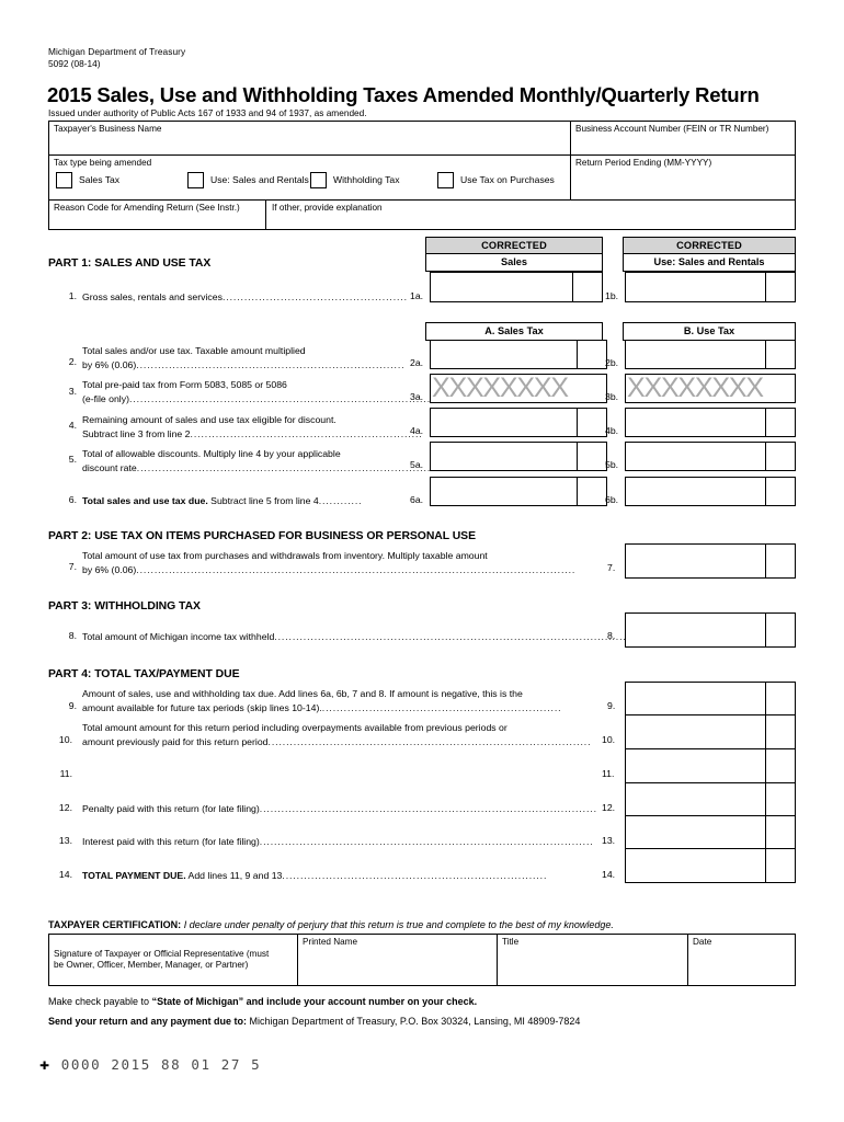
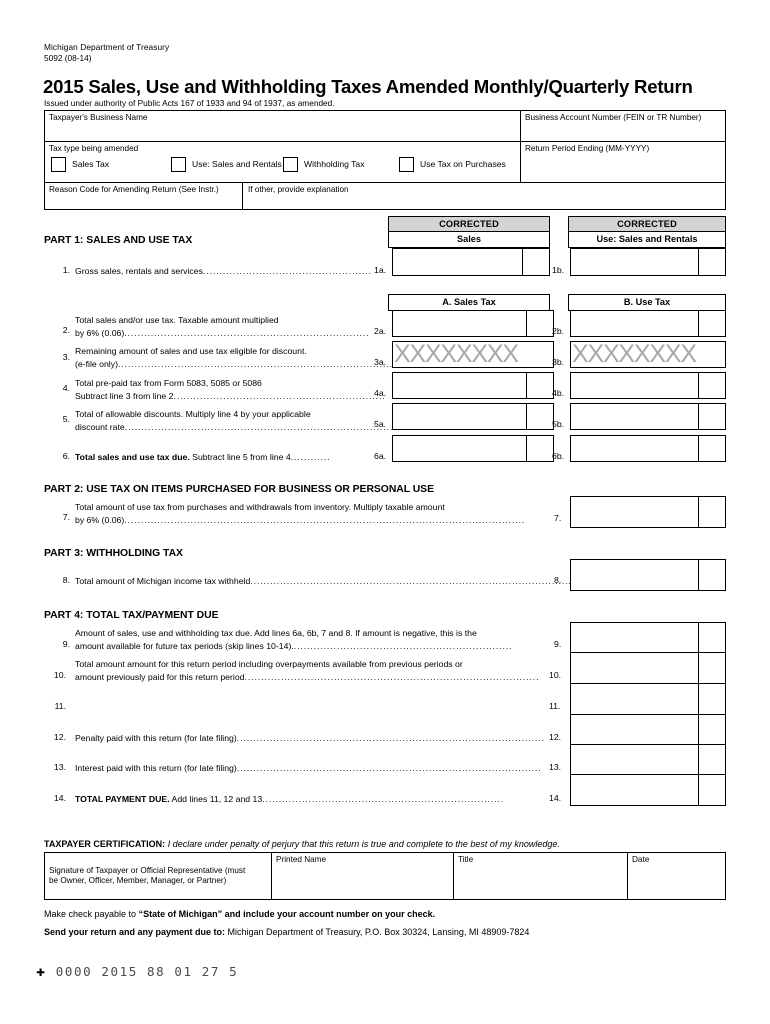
  Michigan Department of Treasury
  5092 (08-14)
  2015 Sales, Use and Withholding Taxes Amended Monthly/Quarterly Return
  Issued under authority of Public Acts 167 of 1933 and 94 of 1937, as amended.
  Taxpayer's Business Name
  Business Account Number (FEIN or TR Number)
  Tax type being amended
  Sales Tax
  Use: Sales and Rentals
  Withholding Tax
  Use Tax on Purchases
  Return Period Ending (MM-YYYY)
  Reason Code for Amending Return (See Instr.)
  If other, provide explanation
  CORRECTED
  Sales
  CORRECTED
  Use: Sales and Rentals
  PART 1: SALES AND USE TAX
  1.
  Gross sales, rentals and services...................................................
  1a.
  1b.
  A. Sales Tax
  B. Use Tax
  2.
  Total sales and/or use tax. Taxable amount multiplied
  by 6% (0.06)..........................................................................
  2a.
  2b.
  3.
- Total pre-paid tax from Form 5083, 5085 or 5086
+ Remaining amount of sales and use tax eligible for discount.
  (e-file only)..................................................................................
  3a.
  XXXXXXXX
  3b.
  XXXXXXXX
  4.
- Remaining amount of sales and use tax eligible for discount.
+ Total pre-paid tax from Form 5083, 5085 or 5086
  Subtract line 3 from line 2................................................................
  4a.
  4b.
  5.
  Total of allowable discounts. Multiply line 4 by your applicable
  discount rate................................................................................
  5a.
  5b.
  6.
  Total sales and use tax due. Subtract line 5 from line 4............
  6a.
  6b.
  PART 2: USE TAX ON ITEMS PURCHASED FOR BUSINESS OR PERSONAL USE
  7.
  Total amount of use tax from purchases and withdrawals from inventory. Multiply taxable amount
  by 6% (0.06).........................................................................................................................
  7.
  PART 3: WITHHOLDING TAX
  8.
  Total amount of Michigan income tax withheld................................................................................................
  8.
  PART 4: TOTAL TAX/PAYMENT DUE
  9.
  Amount of sales, use and withholding tax due. Add lines 6a, 6b, 7 and 8. If amount is negative, this is the
  amount available for future tax periods (skip lines 10-14)...................................................................
  9.
  10.
  Total amount amount for this return period including overpayments available from previous periods or
  amount previously paid for this return period.........................................................................................
  10.
  11.
  11.
  12.
  Penalty paid with this return (for late filing).............................................................................................
  12.
  13.
  Interest paid with this return (for late filing)............................................................................................
  13.
  14.
- TOTAL PAYMENT DUE. Add lines 11, 9 and 13.........................................................................
+ TOTAL PAYMENT DUE. Add lines 11, 12 and 13.........................................................................
  14.
  TAXPAYER CERTIFICATION: I declare under penalty of perjury that this return is true and complete to the best of my knowledge.
  Signature of Taxpayer or Official Representative (must be Owner, Officer, Member, Manager, or Partner)
  Printed Name
  Title
  Date
  Make check payable to “State of Michigan” and include your account number on your check.
  Send your return and any payment due to: Michigan Department of Treasury, P.O. Box 30324, Lansing, MI 48909-7824
  ✚ 0000 2015 88 01 27 5
